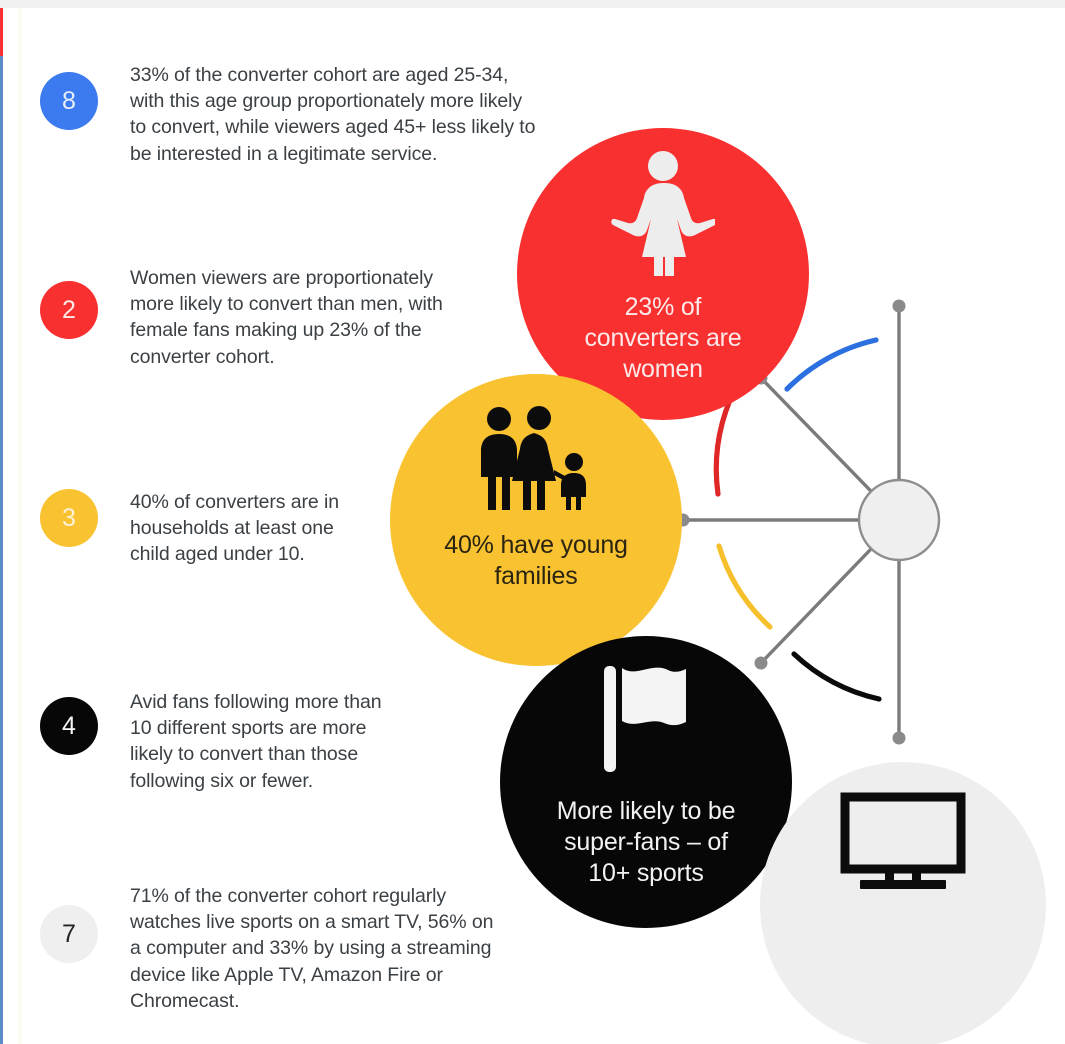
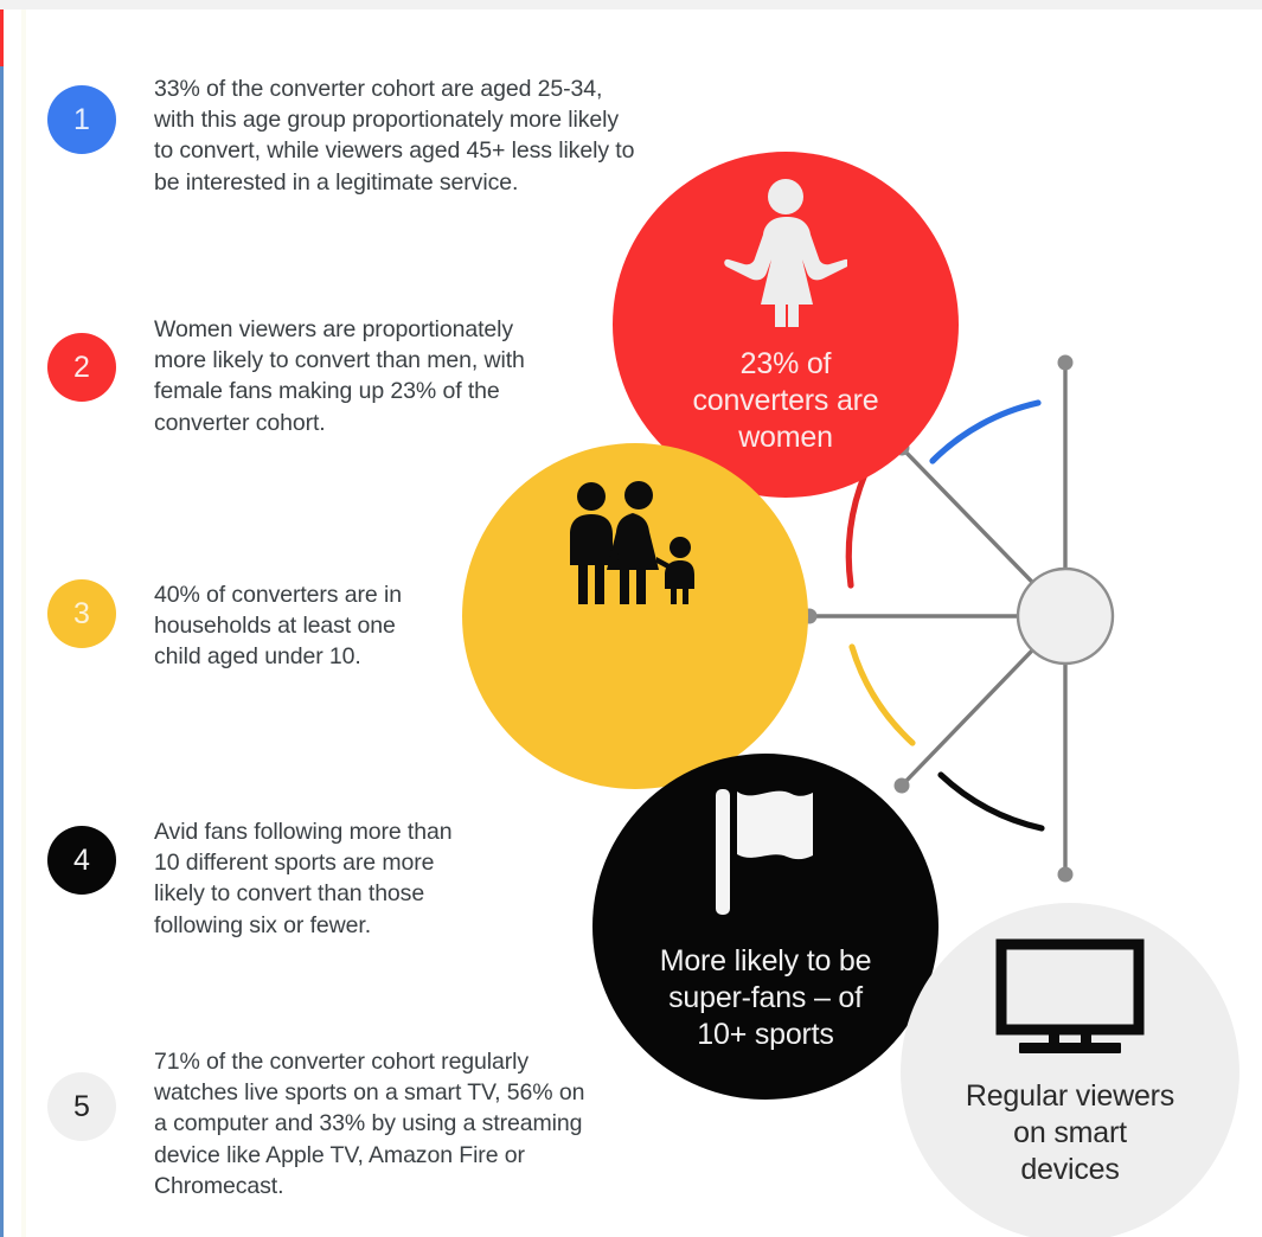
- 8
+ 1
  33% of the converter cohort are aged 25-34,
  with this age group proportionately more likely
  to convert, while viewers aged 45+ less likely to
  be interested in a legitimate service.
  2
  Women viewers are proportionately
  more likely to convert than men, with
  female fans making up 23% of the
  converter cohort.
  3
  40% of converters are in
  households at least one
  child aged under 10.
  4
  Avid fans following more than
  10 different sports are more
  likely to convert than those
  following six or fewer.
- 7
+ 5
  71% of the converter cohort regularly
  watches live sports on a smart TV, 56% on
  a computer and 33% by using a streaming
  device like Apple TV, Amazon Fire or
  Chromecast.
  23% of
  converters are
  women
- 40% have young
- families
  More likely to be
  super-fans – of
  10+ sports
+ Regular viewers
+ on smart
+ devices
